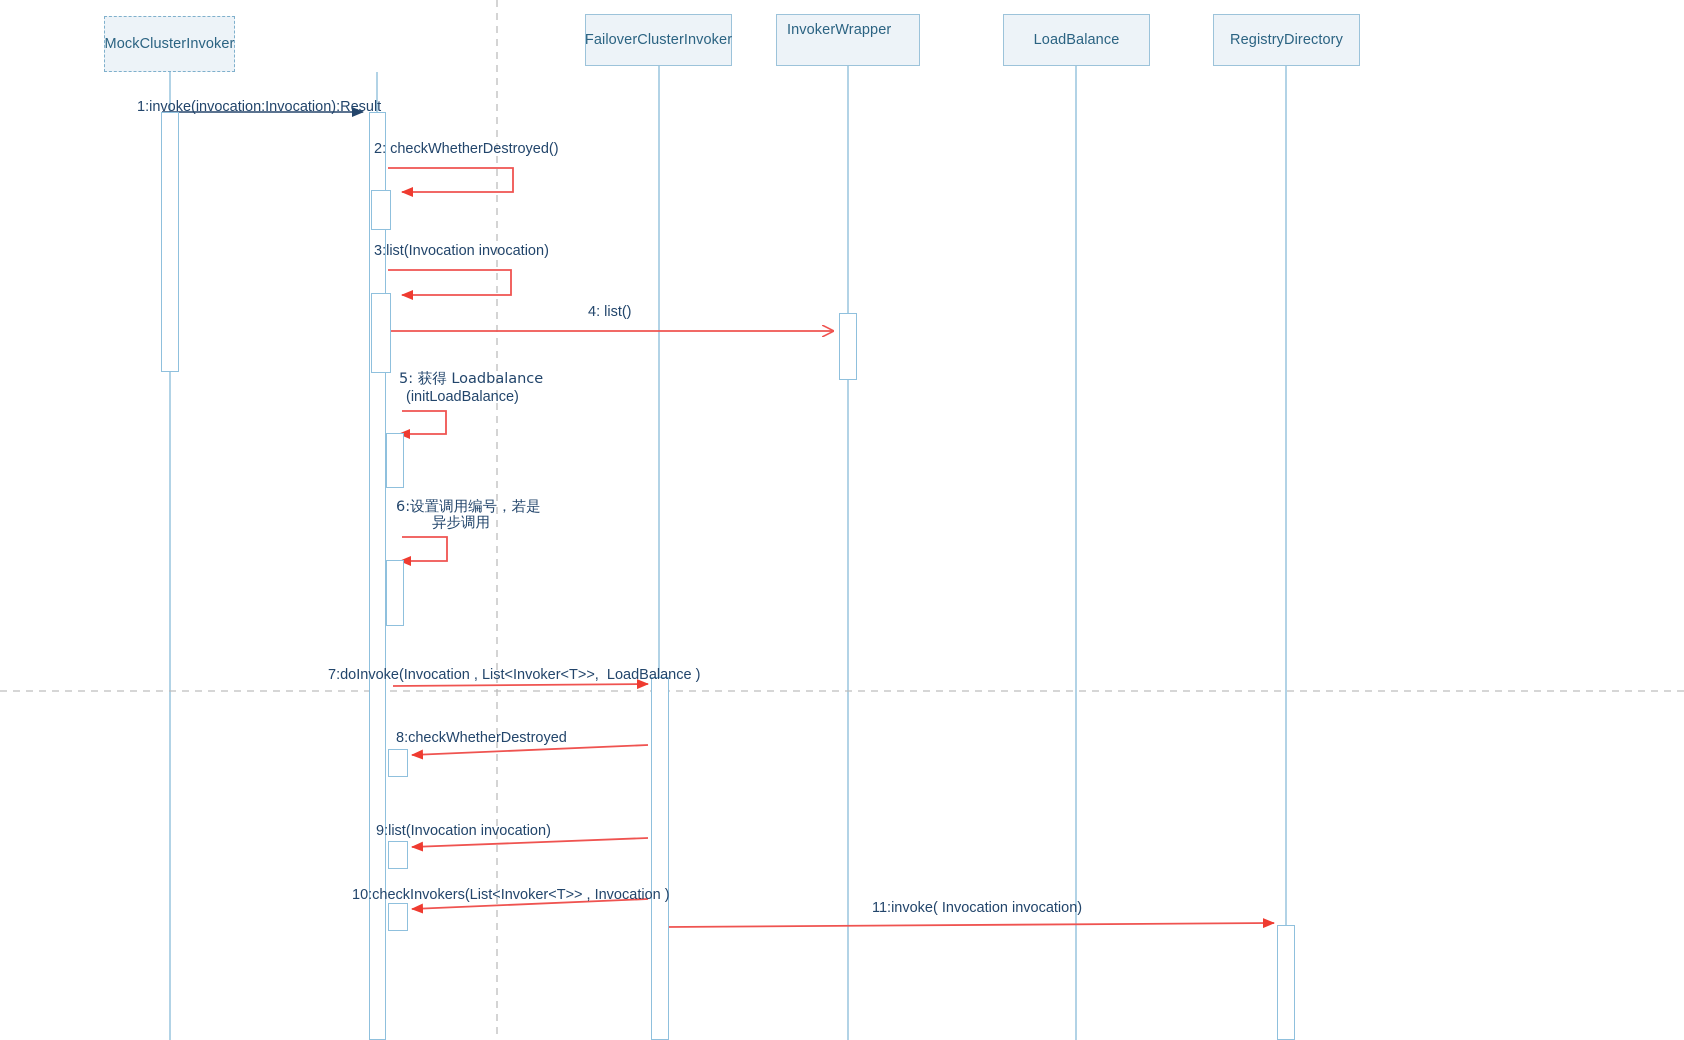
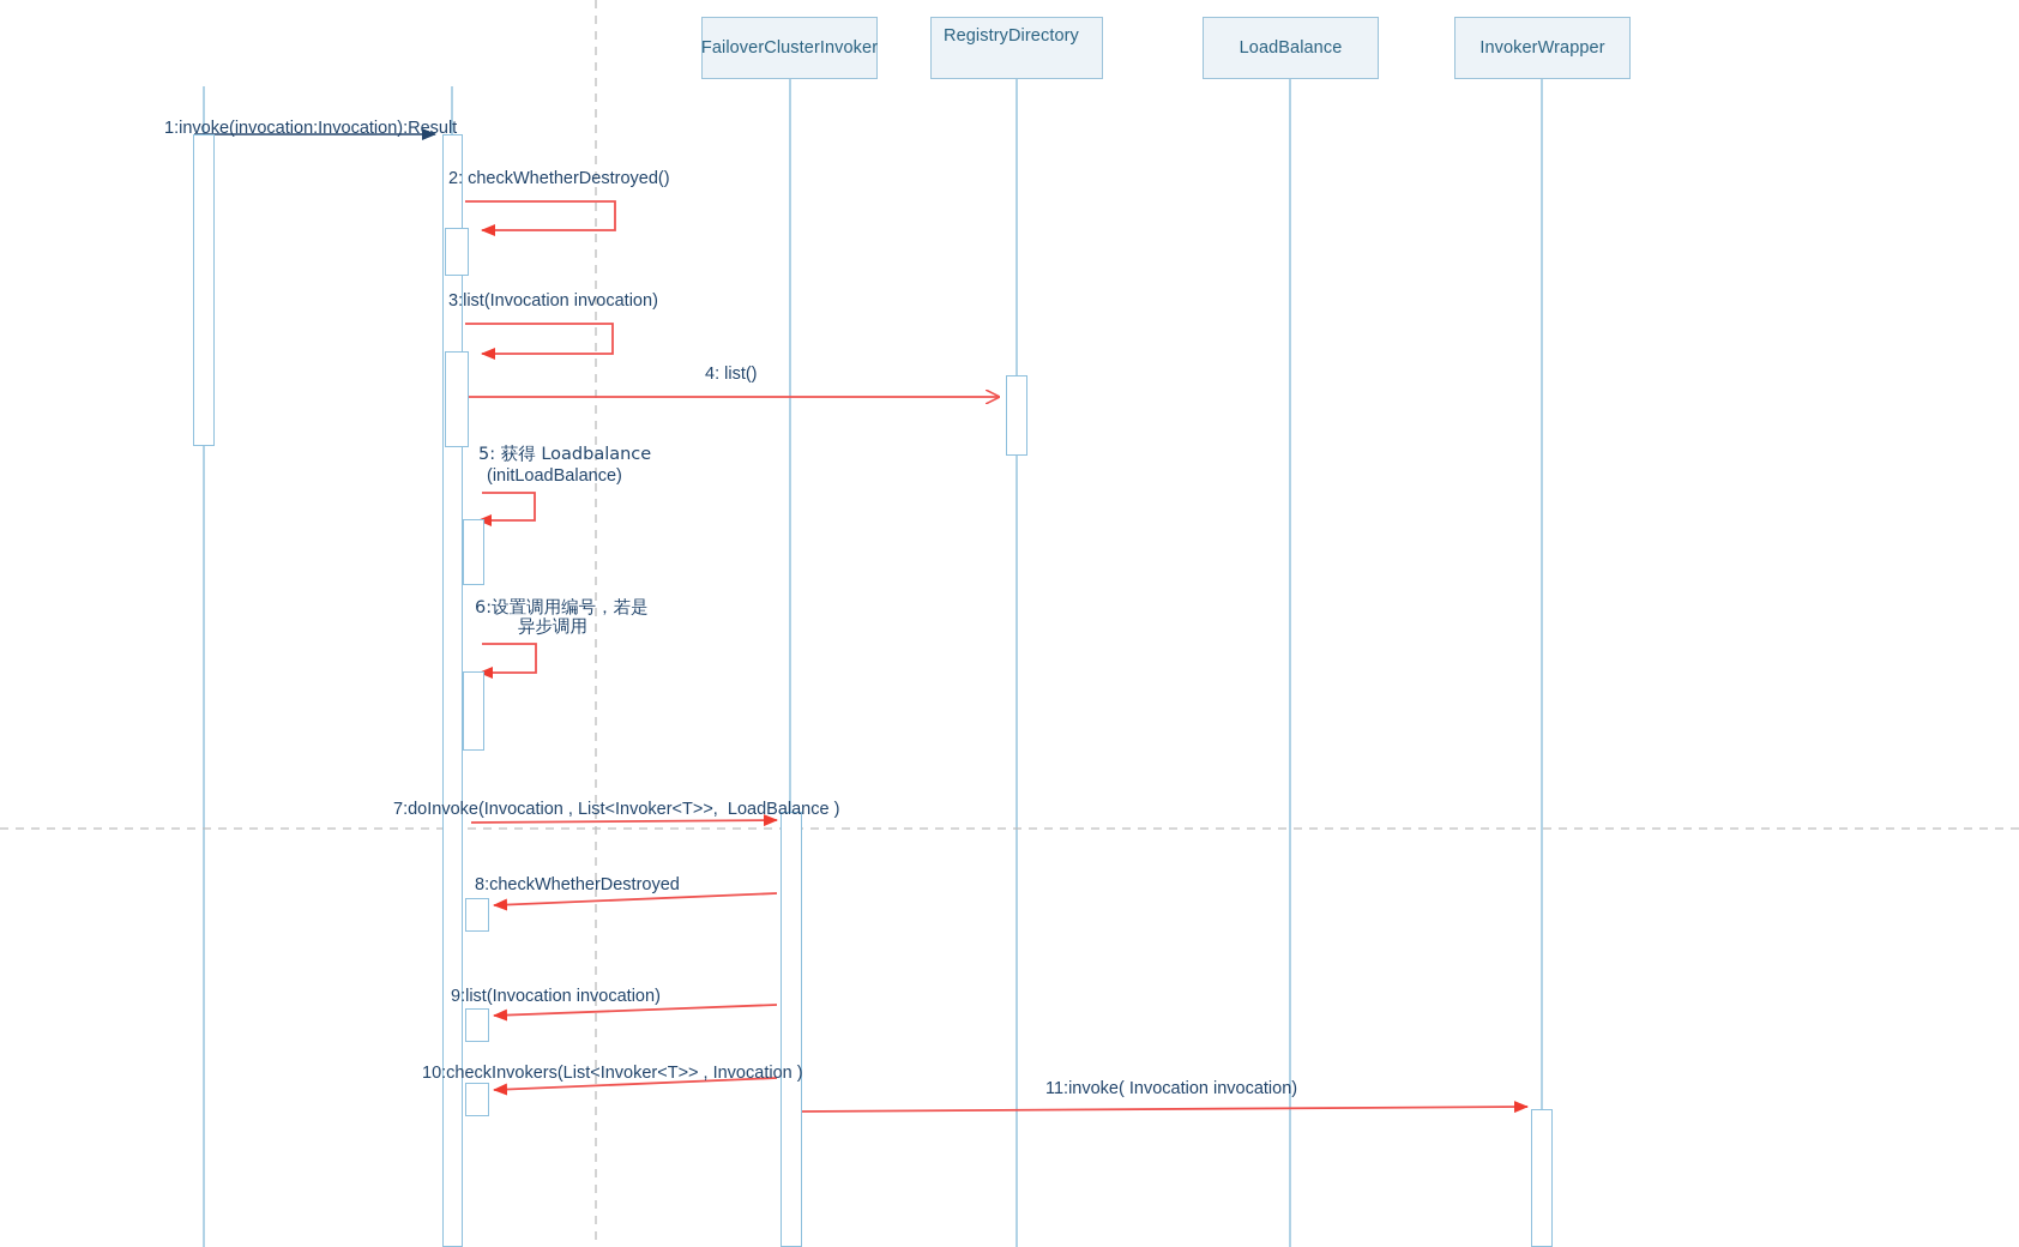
- MockClusterInvoker
  FailoverClusterInvoker
- InvokerWrapper
+ RegistryDirectory
  LoadBalance
- RegistryDirectory
+ InvokerWrapper
  1:invoke(invocation:Invocation):Result
  2: checkWhetherDestroyed()
  3:list(Invocation invocation)
  4: list()
  5: 获得 Loadbalance
  (initLoadBalance)
  6:设置调用编号，若是
  异步调用
  7:doInvoke(Invocation , List<Invoker<T>>, LoadBalance )
  8:checkWhetherDestroyed
  9:list(Invocation invocation)
  10:checkInvokers(List<Invoker<T>> , Invocation )
  11:invoke( Invocation invocation)
